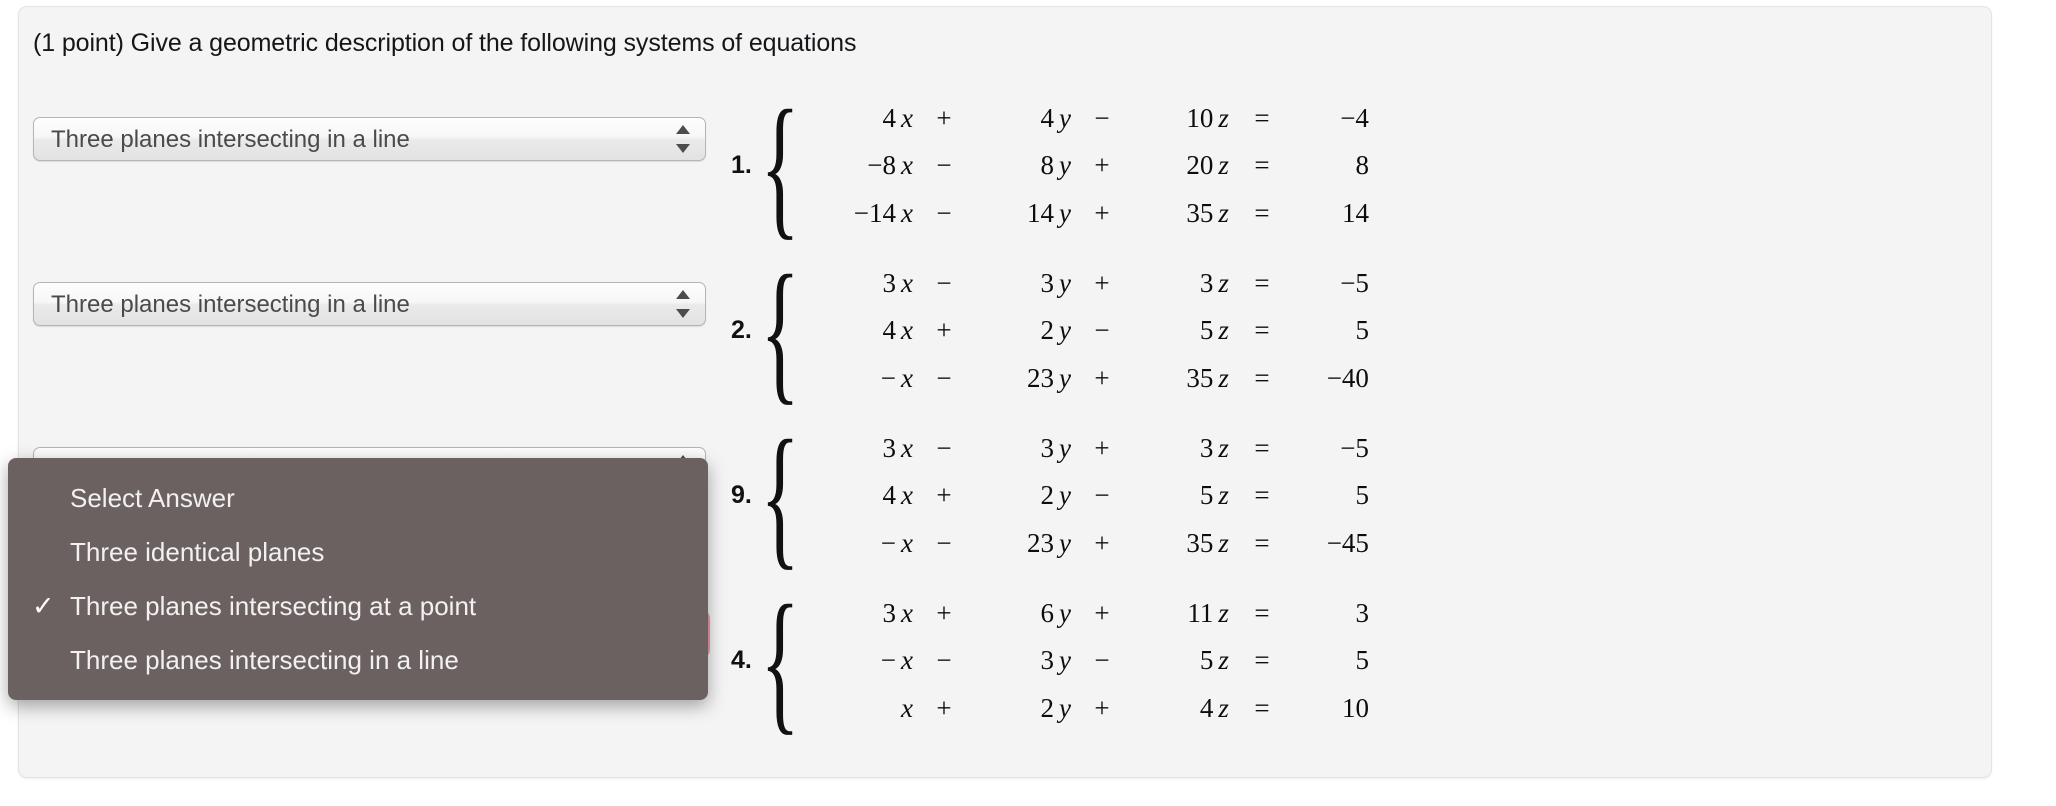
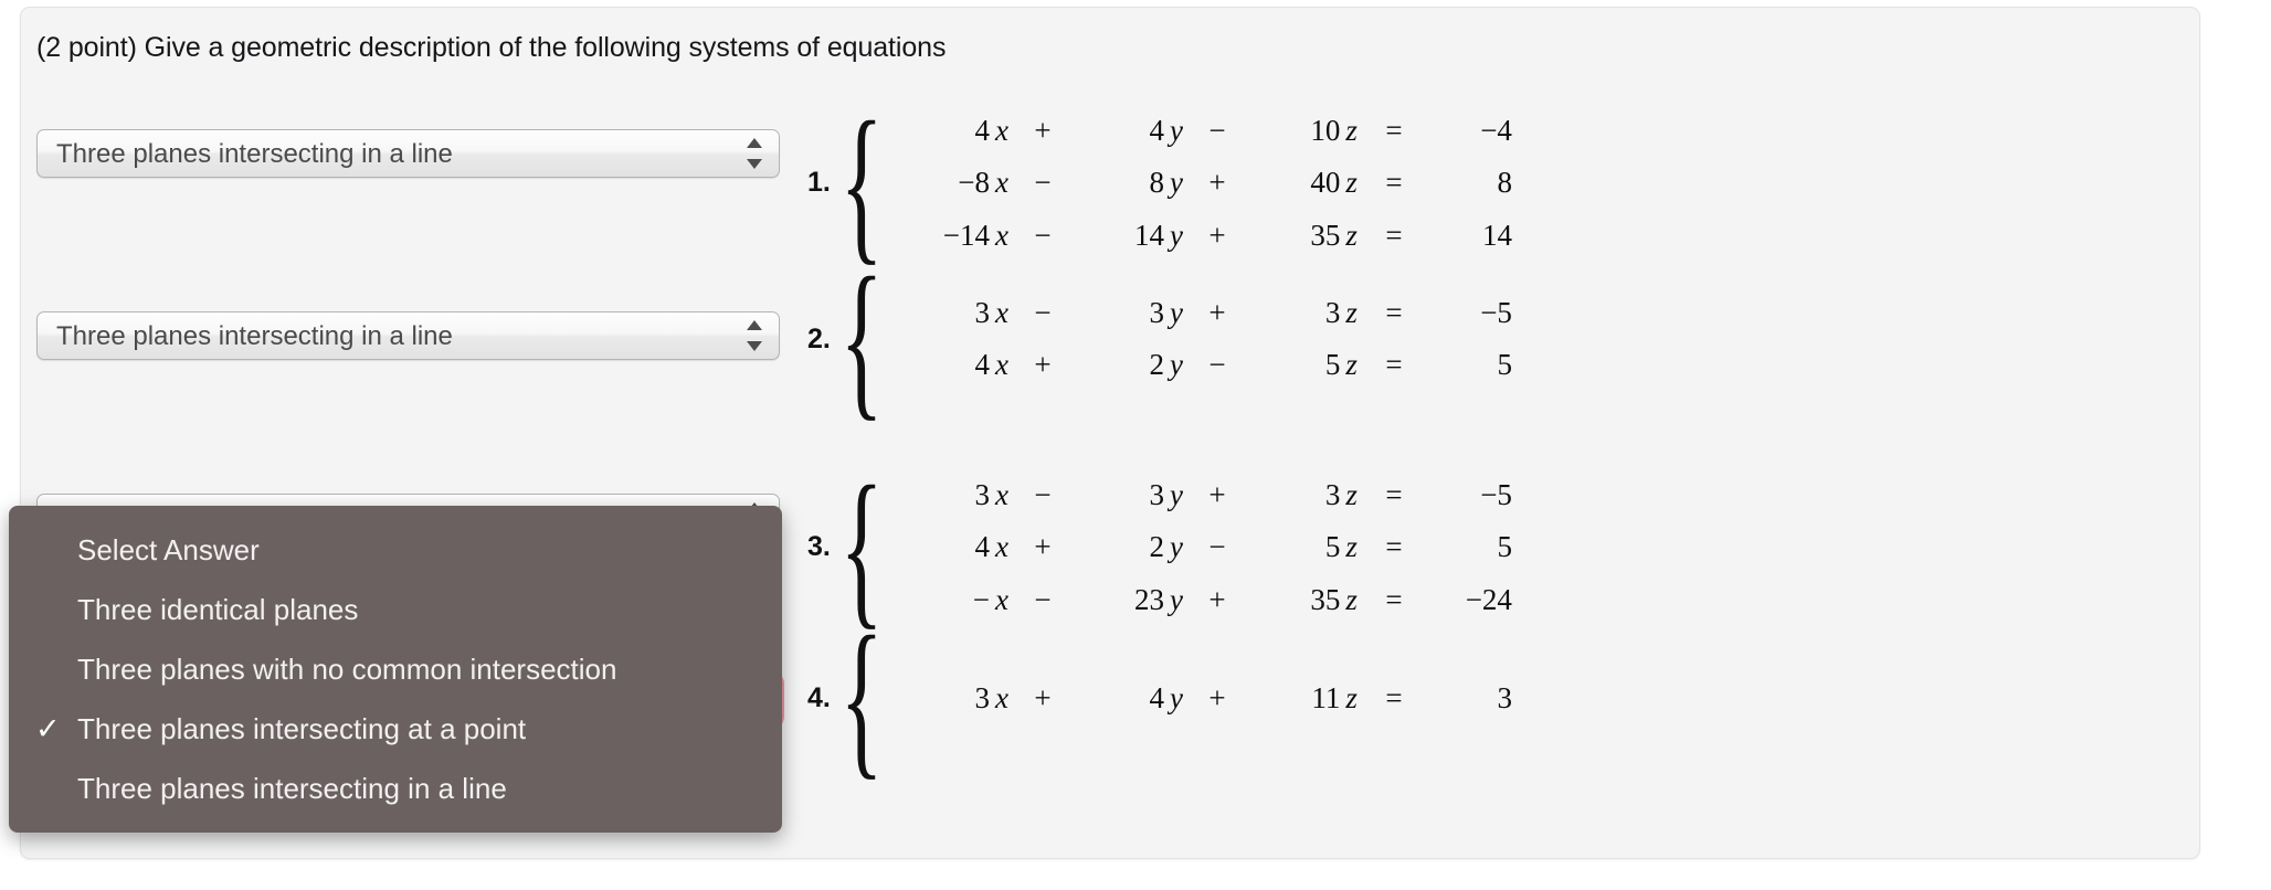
- (1 point) Give a geometric description of the following systems of equations
+ (2 point) Give a geometric description of the following systems of equations
  Three planes intersecting in a line
  1.
  {
  4 x	+	4 y	−	10 z	=	−4
- −8 x	−	8 y	+	20 z	=	8
+ −8 x	−	8 y	+	40 z	=	8
  −14 x	−	14 y	+	35 z	=	14
  Three planes intersecting in a line
  2.
  {
  3 x	−	3 y	+	3 z	=	−5
  4 x	+	2 y	−	5 z	=	5
- − x	−	23 y	+	35 z	=	−40
- 9.
+ 3.
  {
  3 x	−	3 y	+	3 z	=	−5
  4 x	+	2 y	−	5 z	=	5
- − x	−	23 y	+	35 z	=	−45
+ − x	−	23 y	+	35 z	=	−24
  4.
  {
- 3 x	+	6 y	+	11 z	=	3
+ 3 x	+	4 y	+	11 z	=	3
- − x	−	3 y	−	5 z	=	5
- x	+	2 y	+	4 z	=	10
  Select Answer
  Three identical planes
+ Three planes with no common intersection
  ✓
  Three planes intersecting at a point
  Three planes intersecting in a line
